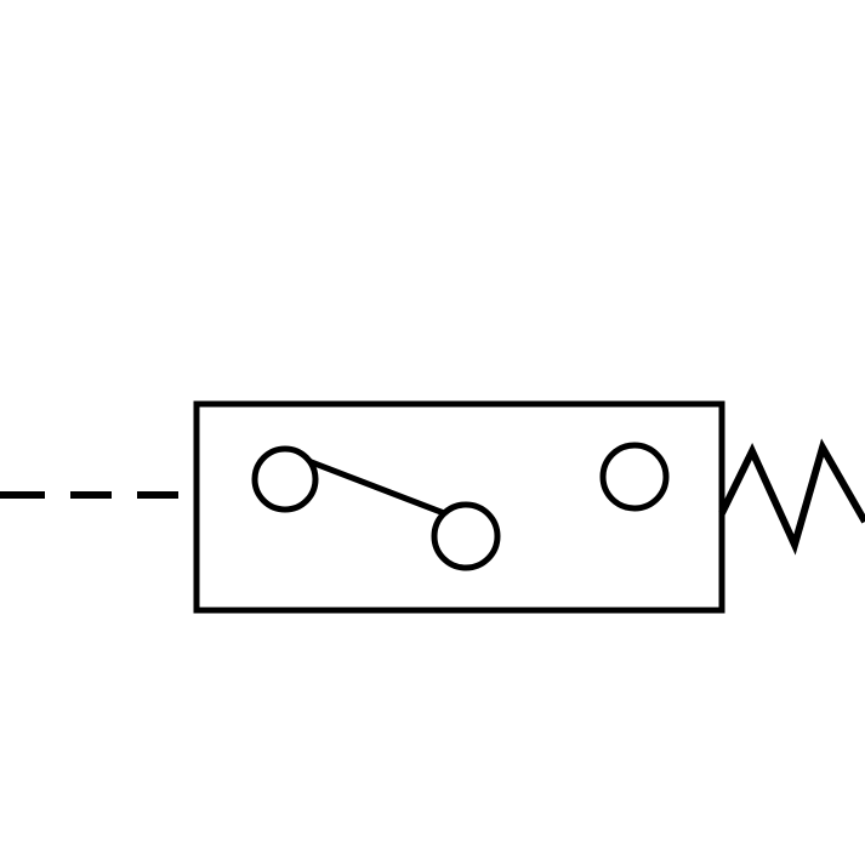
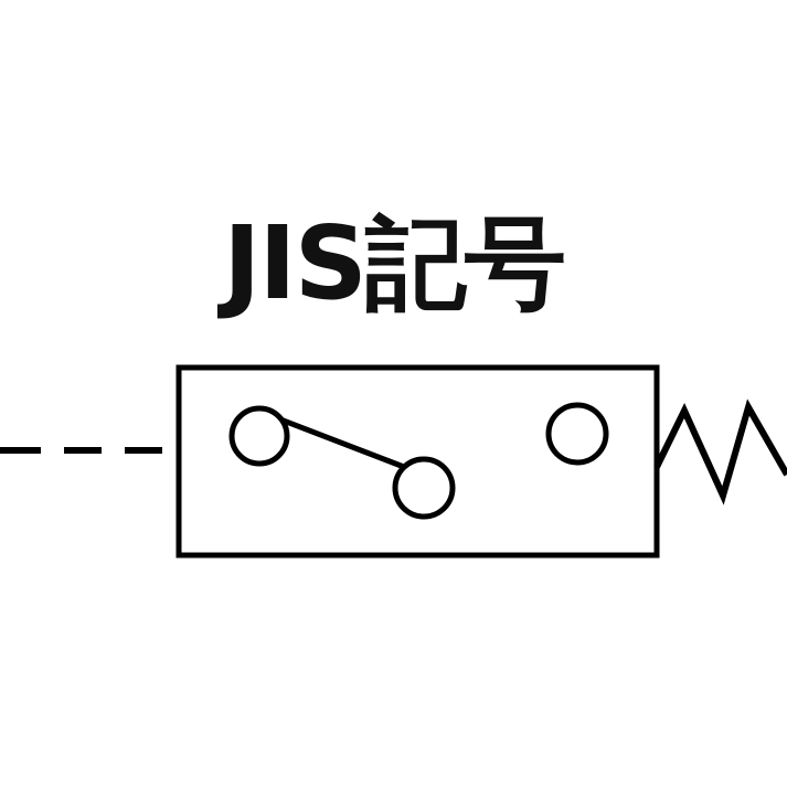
+ JIS記号
